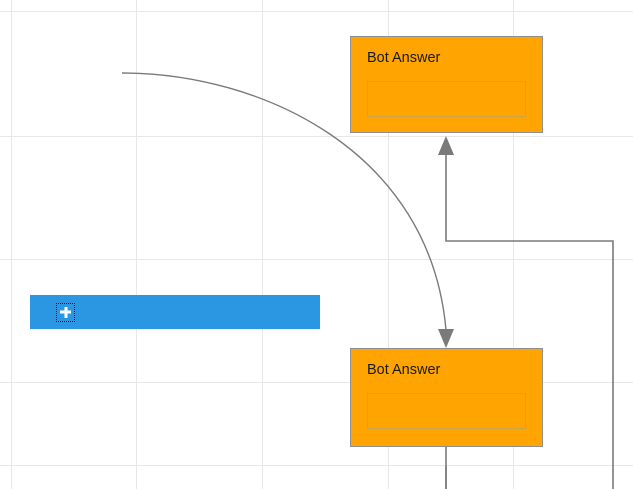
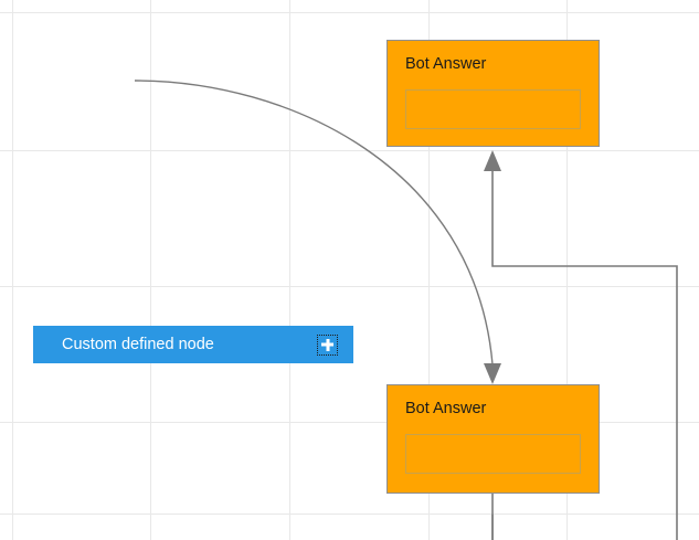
  Bot Answer
+ Custom defined node
  Bot Answer
